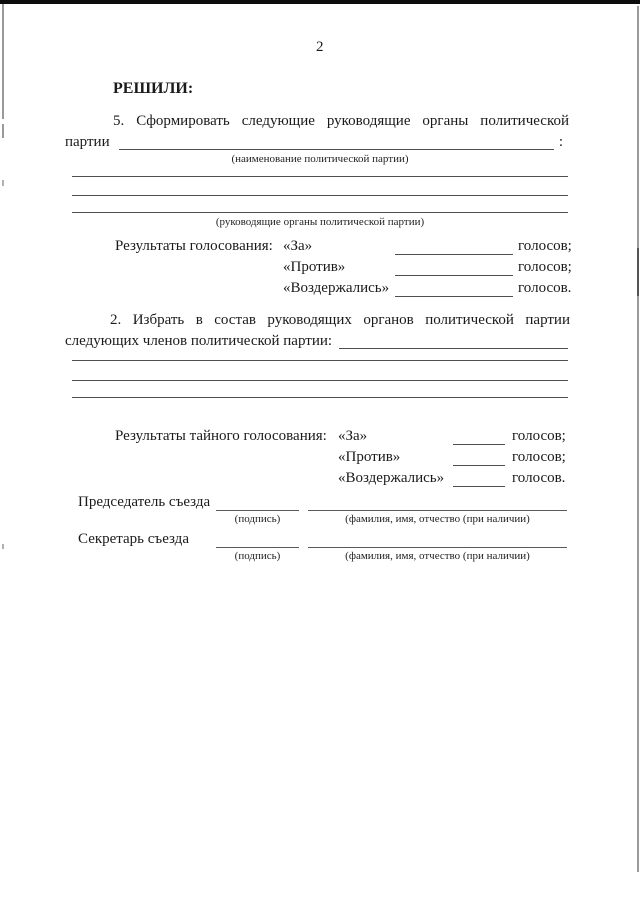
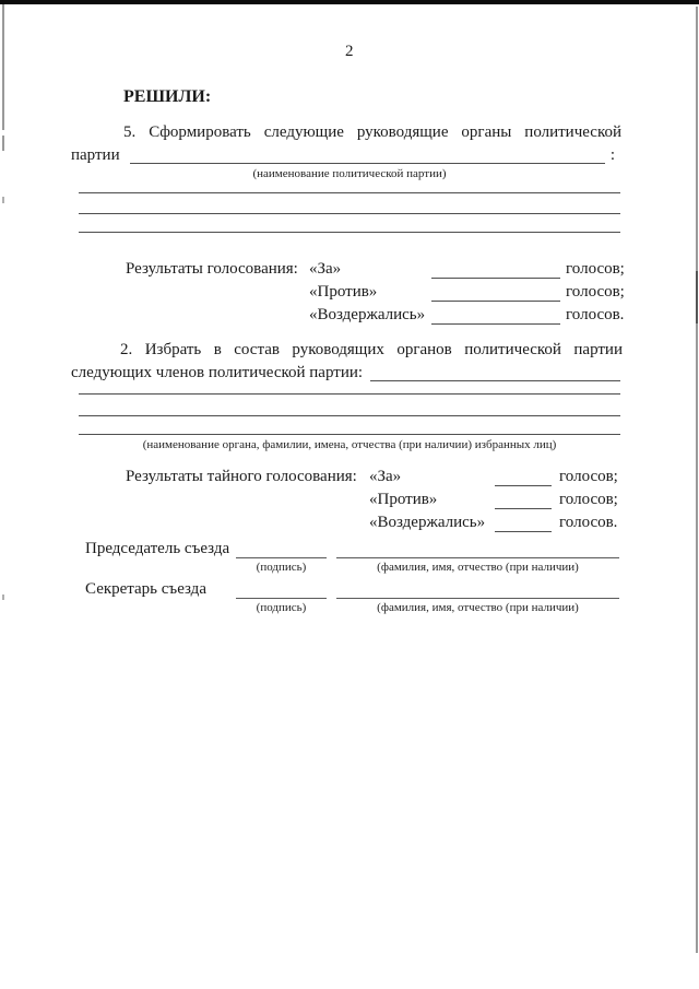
  2
  РЕШИЛИ:
  5. Сформировать следующие руководящие органы политической
  партии
  :
  (наименование политической партии)
- (руководящие органы политической партии)
  Результаты голосования:
  «За»
  голосов;
  «Против»
  голосов;
  «Воздержались»
  голосов.
  2. Избрать в состав руководящих органов политической партии
  следующих членов политической партии:
+ (наименование органа, фамилии, имена, отчества (при наличии) избранных лиц)
  Результаты тайного голосования:
  «За»
  голосов;
  «Против»
  голосов;
  «Воздержались»
  голосов.
  Председатель съезда
  (подпись)
  (фамилия, имя, отчество (при наличии)
  Секретарь съезда
  (подпись)
  (фамилия, имя, отчество (при наличии)
